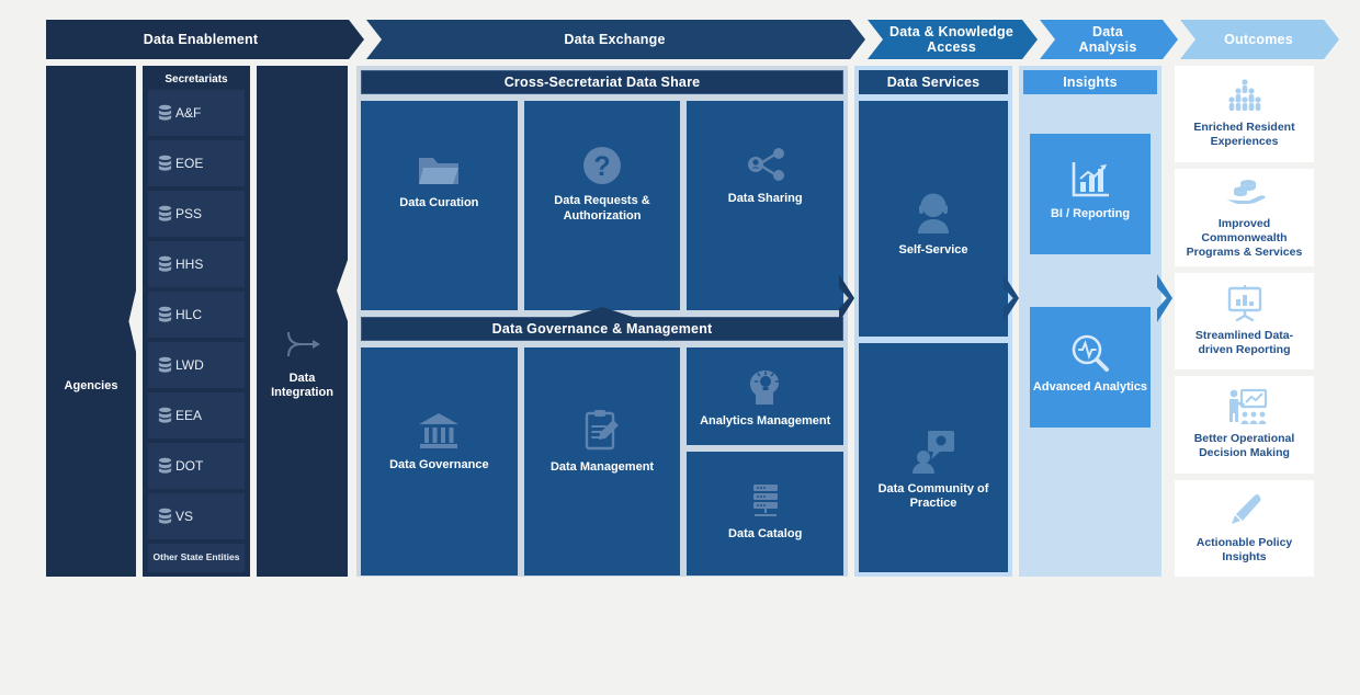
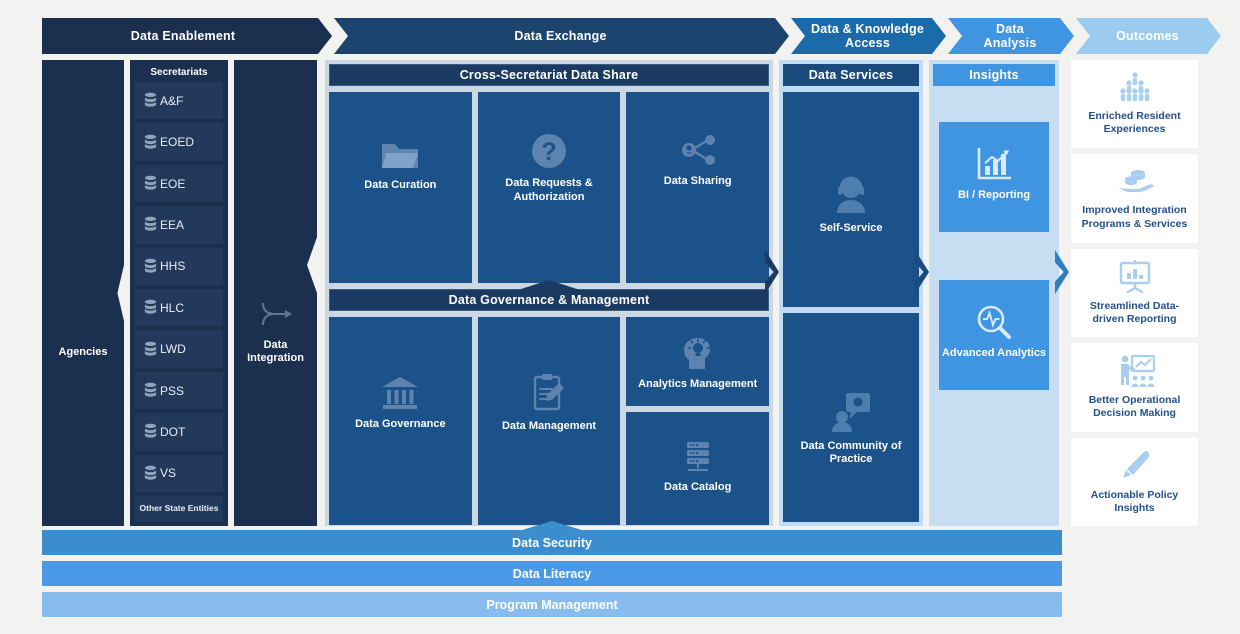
  Data Enablement
  Data Exchange
  Data & Knowledge Access
  Data Analysis
  Outcomes
  Agencies
  Secretariats
  A&F
+ EOED
  EOE
- PSS
+ EEA
  HHS
  HLC
  LWD
- EEA
+ PSS
  DOT
  VS
  Other State Entities
  Data Integration
  Cross-Secretariat Data Share
  Data Curation
  ?
  Data Requests & Authorization
  Data Sharing
  Data Governance & Management
  Data Governance
  Data Management
  Analytics Management
  Data Catalog
  Data Services
  Self-Service
  Data Community of Practice
  Insights
  BI / Reporting
  Advanced Analytics
  Enriched Resident Experiences
- Improved Commonwealth Programs & Services
+ Improved Integration Programs & Services
  Streamlined Data-driven Reporting
  Better Operational Decision Making
  Actionable Policy Insights
+ Data Security
+ Data Literacy
+ Program Management
